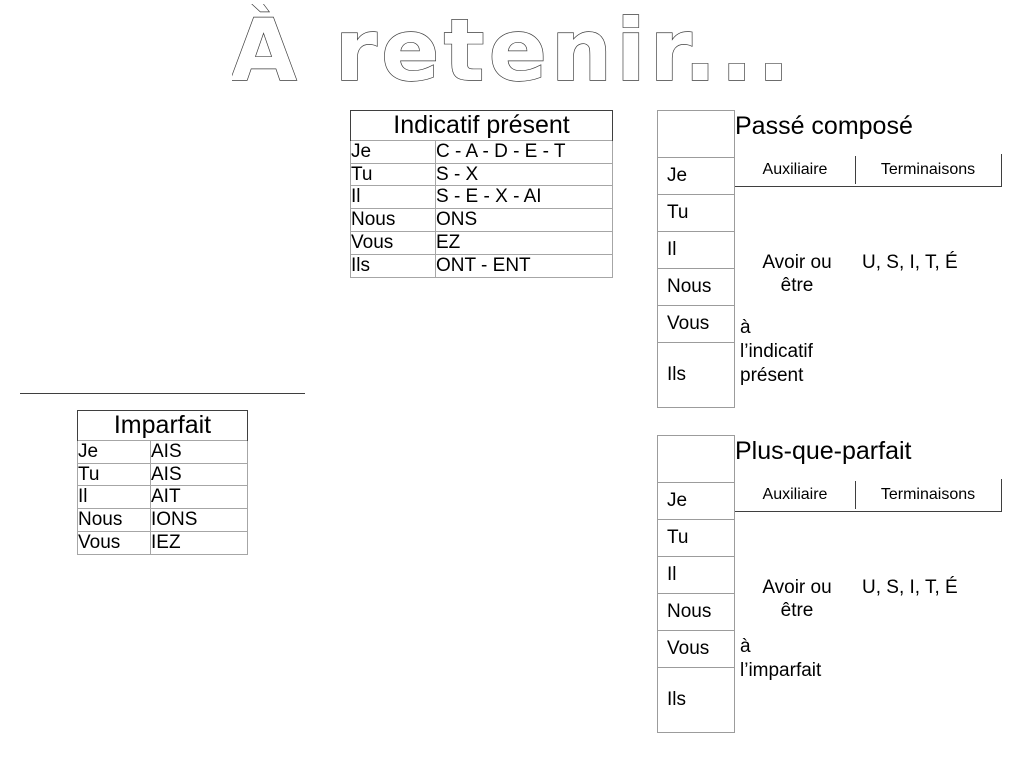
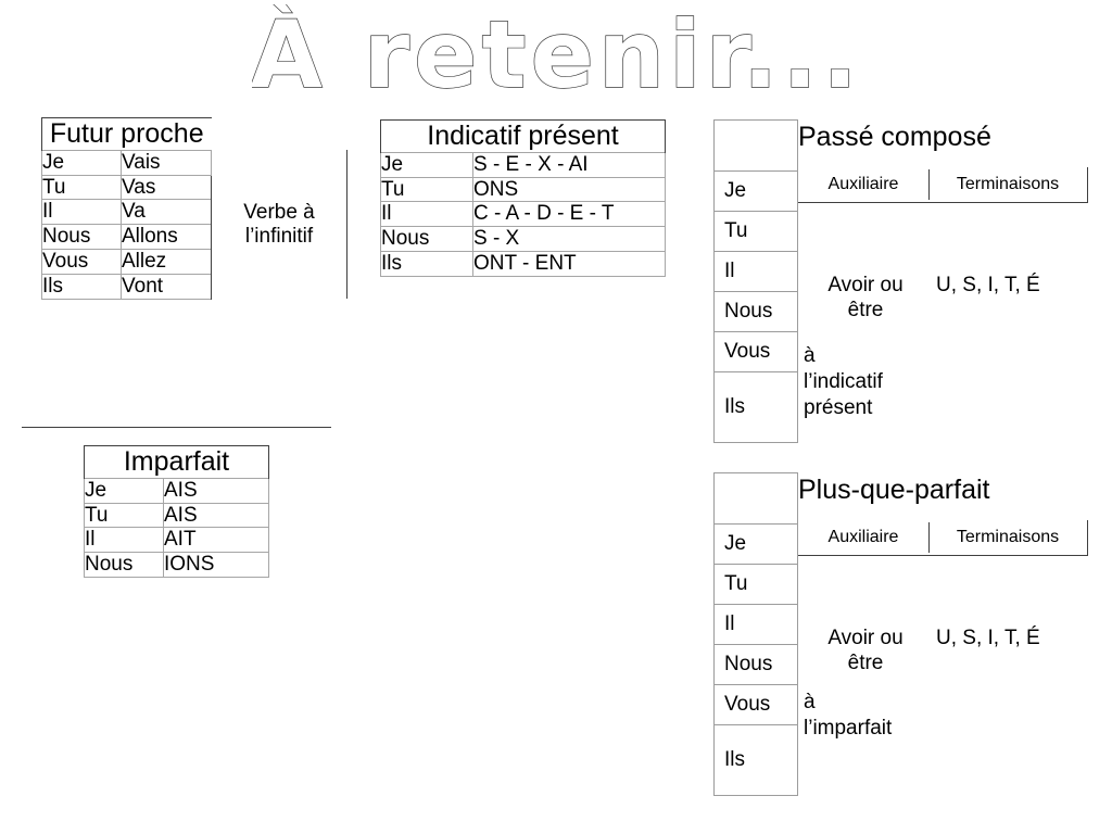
  À retenir...
+ Futur proche
+ Je	Vais	Verbe à l’infinitif
+ Tu	Vas
+ Il	Va
+ Nous	Allons
+ Vous	Allez
+ Ils	Vont
  Indicatif présent
- Je	C - A - D - E - T
+ Je	S - E - X - AI
- Tu	S - X
+ Tu	ONS
- Il	S - E - X - AI
+ Il	C - A - D - E - T
- Nous	ONS
+ Nous	S - X
- Vous	EZ
  Ils	ONT - ENT
  Imparfait
  Je	AIS
  Tu	AIS
  Il	AIT
  Nous	IONS
- Vous	IEZ
  Je
  Tu
  Il
  Nous
  Vous
  Ils
  Passé composé
  Auxiliaire
  Terminaisons
  Avoir ou
  être
  à
  l’indicatif
  présent
  U, S, I, T, É
  Je
  Tu
  Il
  Nous
  Vous
  Ils
  Plus-que-parfait
  Auxiliaire
  Terminaisons
  Avoir ou
  être
  à
  l’imparfait
  U, S, I, T, É
